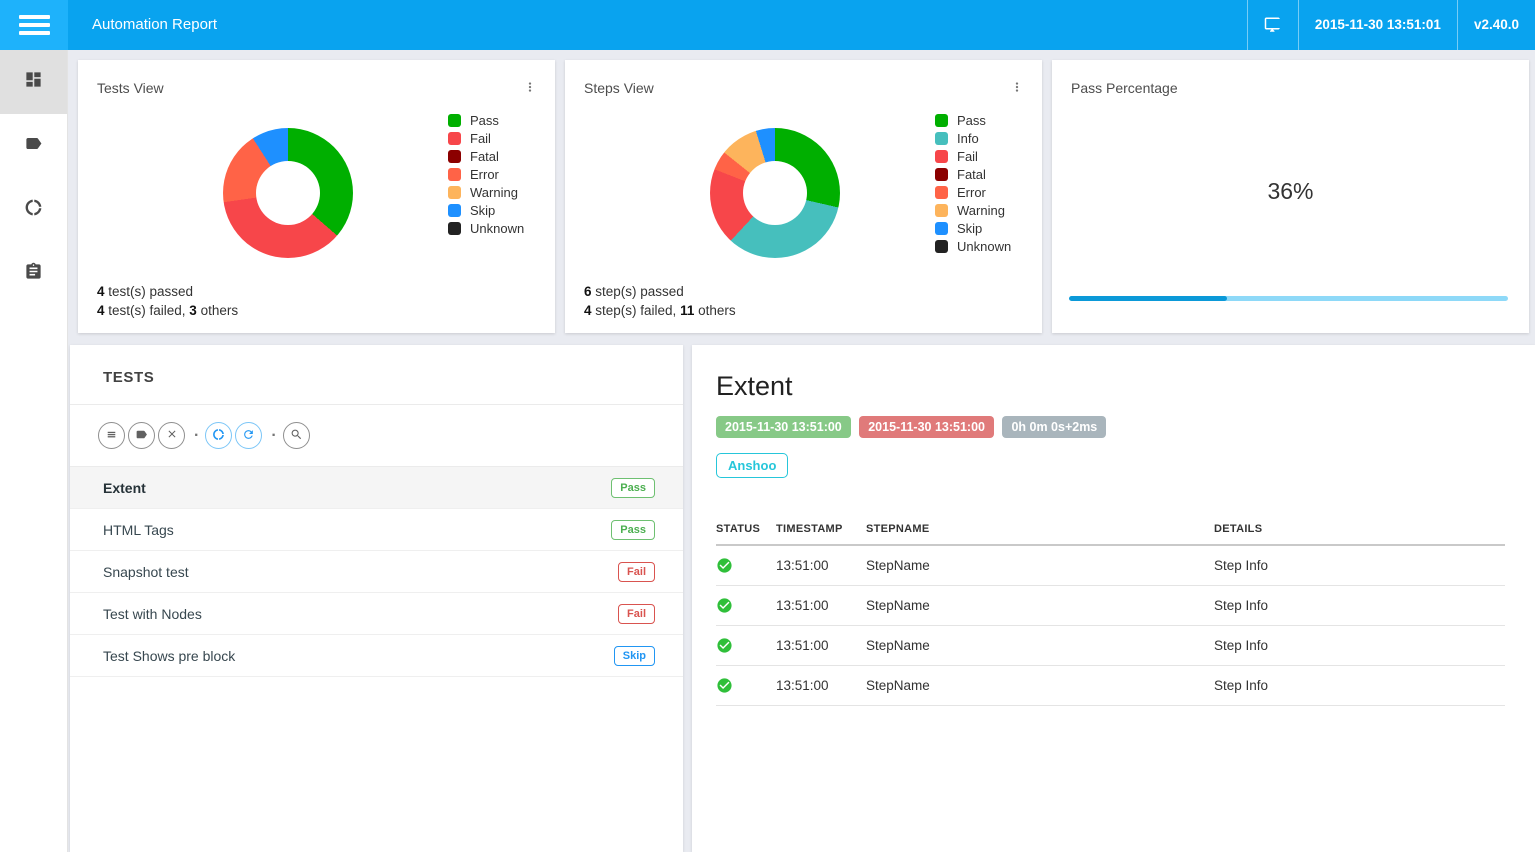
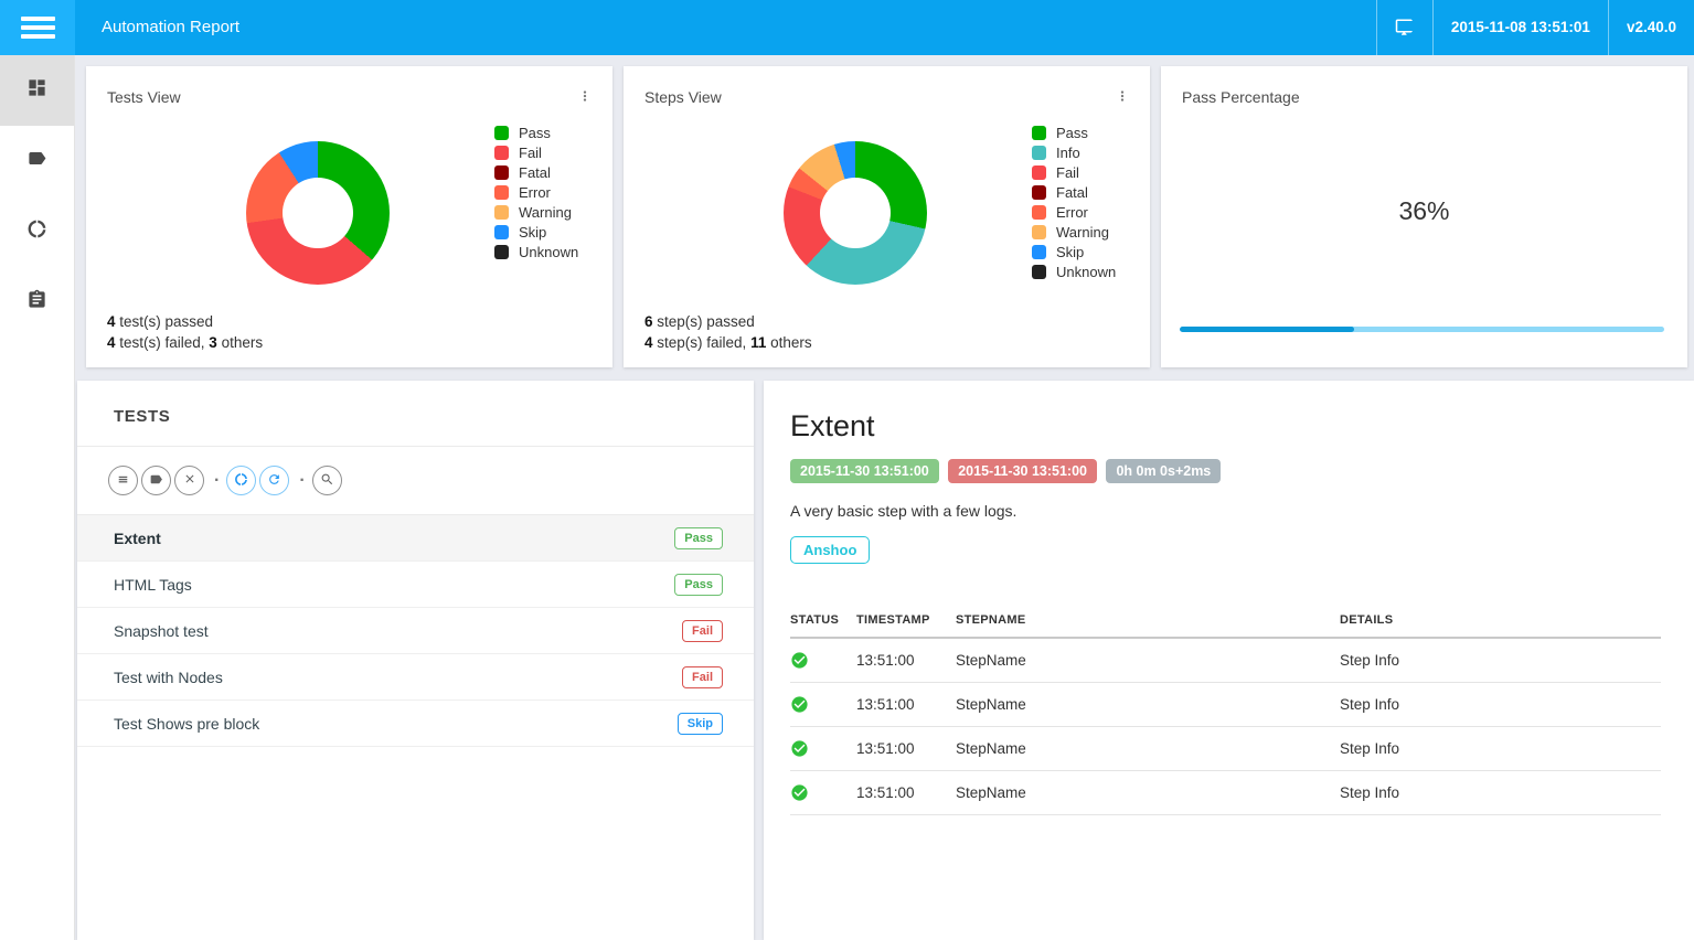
  Automation Report
- 2015-11-30 13:51:01
+ 2015-11-08 13:51:01
  v2.40.0
  Tests View
  Pass
  Fail
  Fatal
  Error
  Warning
  Skip
  Unknown
  4 test(s) passed
  4 test(s) failed, 3 others
  Steps View
  Pass
  Info
  Fail
  Fatal
  Error
  Warning
  Skip
  Unknown
  6 step(s) passed
  4 step(s) failed, 11 others
  Pass Percentage
  36%
  TESTS
  ·
  ·
  Extent
  Pass
  HTML Tags
  Pass
  Snapshot test
  Fail
  Test with Nodes
  Fail
  Test Shows pre block
  Skip
  Extent
  2015-11-30 13:51:00 2015-11-30 13:51:00 0h 0m 0s+2ms
+ A very basic step with a few logs.
  Anshoo
  STATUS	TIMESTAMP	STEPNAME	DETAILS
  	13:51:00	StepName	Step Info
  	13:51:00	StepName	Step Info
  	13:51:00	StepName	Step Info
  	13:51:00	StepName	Step Info
